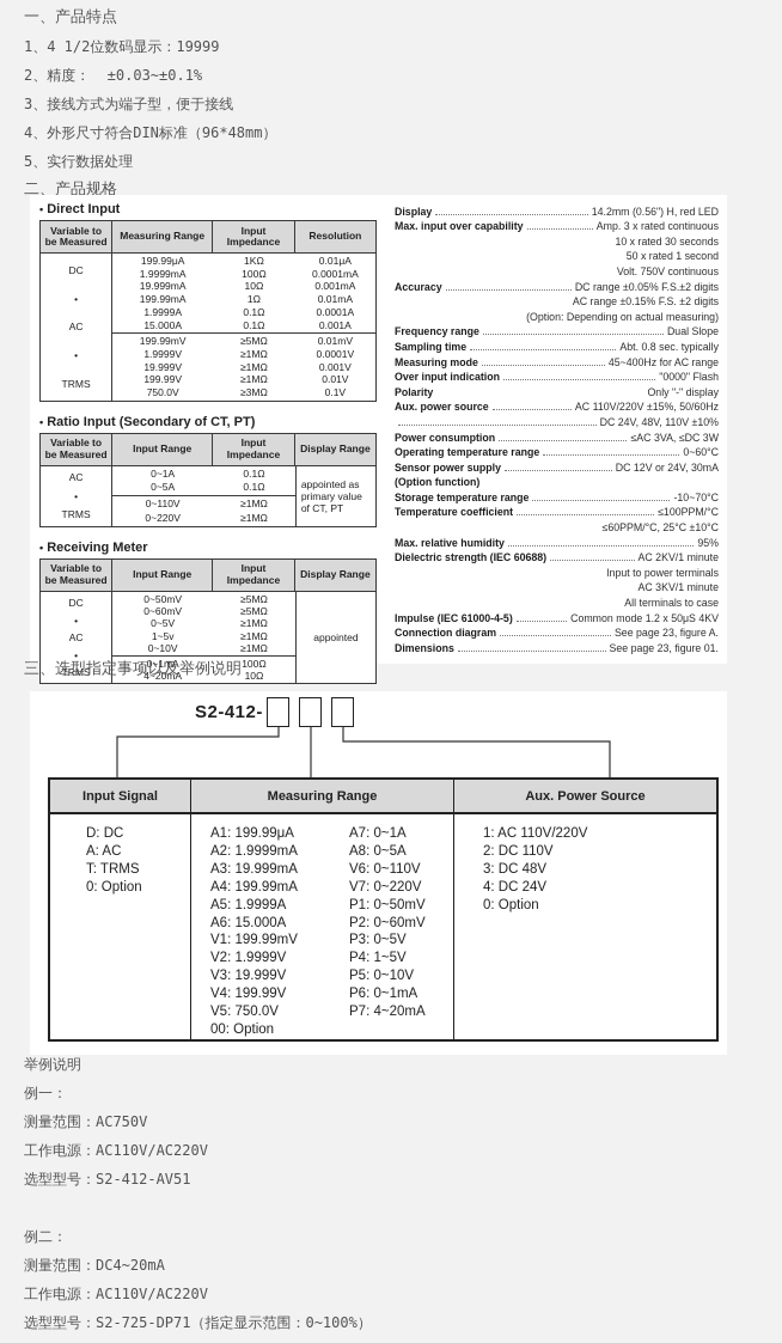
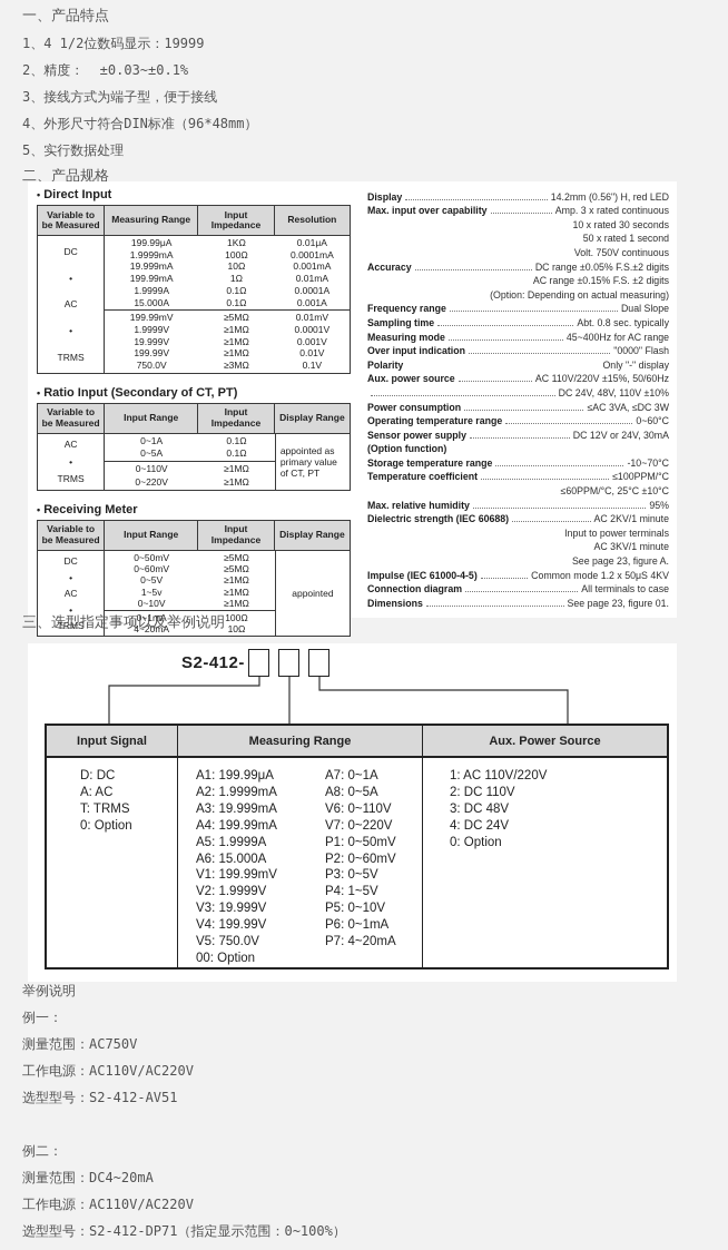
  一、产品特点
  1、4 1/2位数码显示：19999
  2、精度： ±0.03~±0.1%
  3、接线方式为端子型，便于接线
  4、外形尺寸符合DIN标准（96*48mm）
  5、实行数据处理
  二、产品规格
  • Direct Input
  Variable to
  be Measured
  Measuring Range
  Input
  Impedance
  Resolution
  DC
  •
  AC
  •
  TRMS
  199.99μA
  1KΩ
  0.01μA
  1.9999mA
  100Ω
  0.0001mA
  19.999mA
  10Ω
  0.001mA
  199.99mA
  1Ω
  0.01mA
  1.9999A
  0.1Ω
  0.0001A
  15.000A
  0.1Ω
  0.001A
  199.99mV
  ≥5MΩ
  0.01mV
  1.9999V
  ≥1MΩ
  0.0001V
  19.999V
  ≥1MΩ
  0.001V
  199.99V
  ≥1MΩ
  0.01V
  750.0V
  ≥3MΩ
  0.1V
  • Ratio Input (Secondary of CT, PT)
  Variable to
  be Measured
  Input Range
  Input
  Impedance
  Display Range
  AC
  •
  TRMS
  0~1A
  0.1Ω
  0~5A
  0.1Ω
  0~110V
  ≥1MΩ
  0~220V
  ≥1MΩ
  appointed as primary value of CT, PT
  • Receiving Meter
  Variable to
  be Measured
  Input Range
  Input
  Impedance
  Display Range
  DC
  •
  AC
  •
  TRMS
  0~50mV
  ≥5MΩ
  0~60mV
  ≥5MΩ
  0~5V
  ≥1MΩ
  1~5v
  ≥1MΩ
  0~10V
  ≥1MΩ
  0~1mA
  100Ω
  4~20mA
  10Ω
  appointed
  Display
  14.2mm (0.56") H, red LED
  Max. input over capability
  Amp. 3 x rated continuous
  10 x rated 30 seconds
  50 x rated 1 second
  Volt. 750V continuous
  Accuracy
  DC range ±0.05% F.S.±2 digits
  AC range ±0.15% F.S. ±2 digits
  (Option: Depending on actual measuring)
  Frequency range
  Dual Slope
  Sampling time
  Abt. 0.8 sec. typically
  Measuring mode
  45~400Hz for AC range
  Over input indication
  "0000" Flash
  Polarity
  Only "-" display
  Aux. power source
  AC 110V/220V ±15%, 50/60Hz
  DC 24V, 48V, 110V ±10%
  Power consumption
  ≤AC 3VA, ≤DC 3W
  Operating temperature range
  0~60°C
  Sensor power supply
  DC 12V or 24V, 30mA
  (Option function)
  Storage temperature range
  -10~70°C
  Temperature coefficient
  ≤100PPM/°C
  ≤60PPM/°C, 25°C ±10°C
  Max. relative humidity
  95%
  Dielectric strength (IEC 60688)
  AC 2KV/1 minute
  Input to power terminals
  AC 3KV/1 minute
- All terminals to case
+ See page 23, figure A.
  Impulse (IEC 61000-4-5)
  Common mode 1.2 x 50μS 4KV
  Connection diagram
- See page 23, figure A.
+ All terminals to case
  Dimensions
  See page 23, figure 01.
  三、选型指定事项以及举例说明
  S2-412-
  Input Signal
  Measuring Range
  Aux. Power Source
  D: DC
  A: AC
  T: TRMS
  0: Option
  A1: 199.99μA
  A2: 1.9999mA
  A3: 19.999mA
  A4: 199.99mA
  A5: 1.9999A
  A6: 15.000A
  V1: 199.99mV
  V2: 1.9999V
  V3: 19.999V
  V4: 199.99V
  V5: 750.0V
  00: Option
  A7: 0~1A
  A8: 0~5A
  V6: 0~110V
  V7: 0~220V
  P1: 0~50mV
  P2: 0~60mV
  P3: 0~5V
  P4: 1~5V
  P5: 0~10V
  P6: 0~1mA
  P7: 4~20mA
  1: AC 110V/220V
  2: DC 110V
  3: DC 48V
  4: DC 24V
  0: Option
  举例说明
  例一：
  测量范围：AC750V
  工作电源：AC110V/AC220V
  选型型号：S2-412-AV51
  例二：
  测量范围：DC4~20mA
  工作电源：AC110V/AC220V
- 选型型号：S2-725-DP71（指定显示范围：0~100%）
+ 选型型号：S2-412-DP71（指定显示范围：0~100%）
